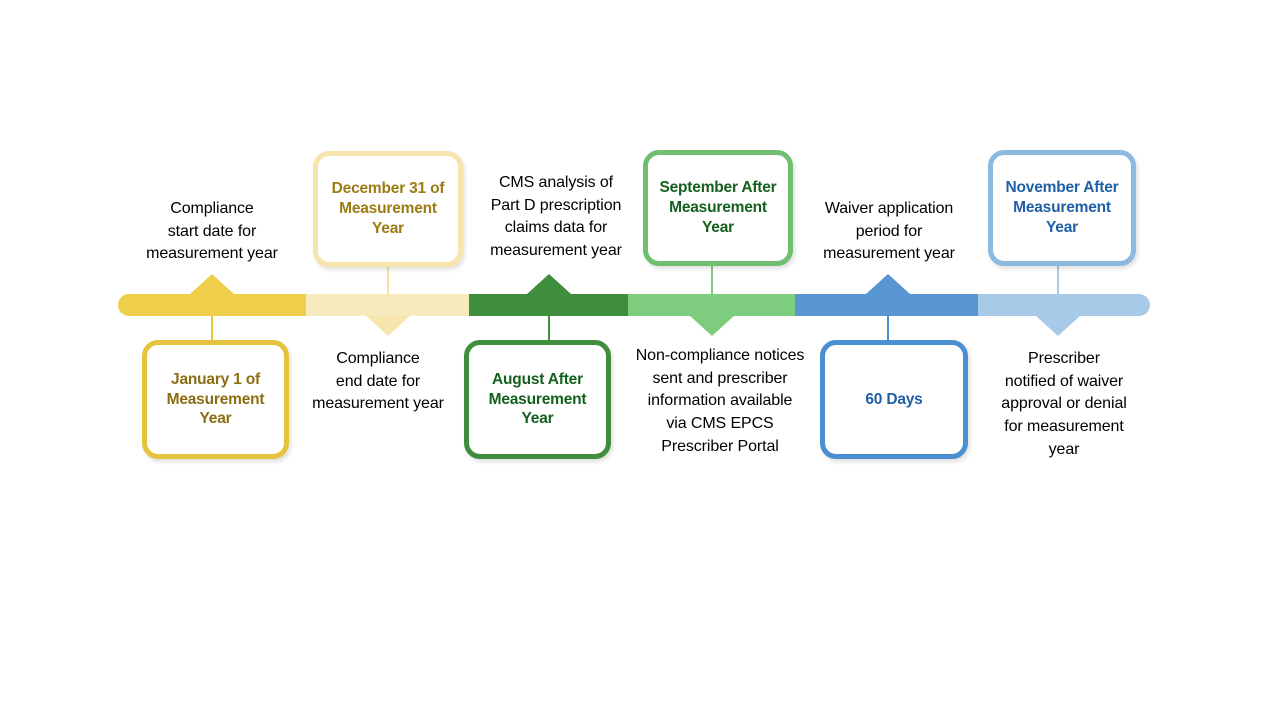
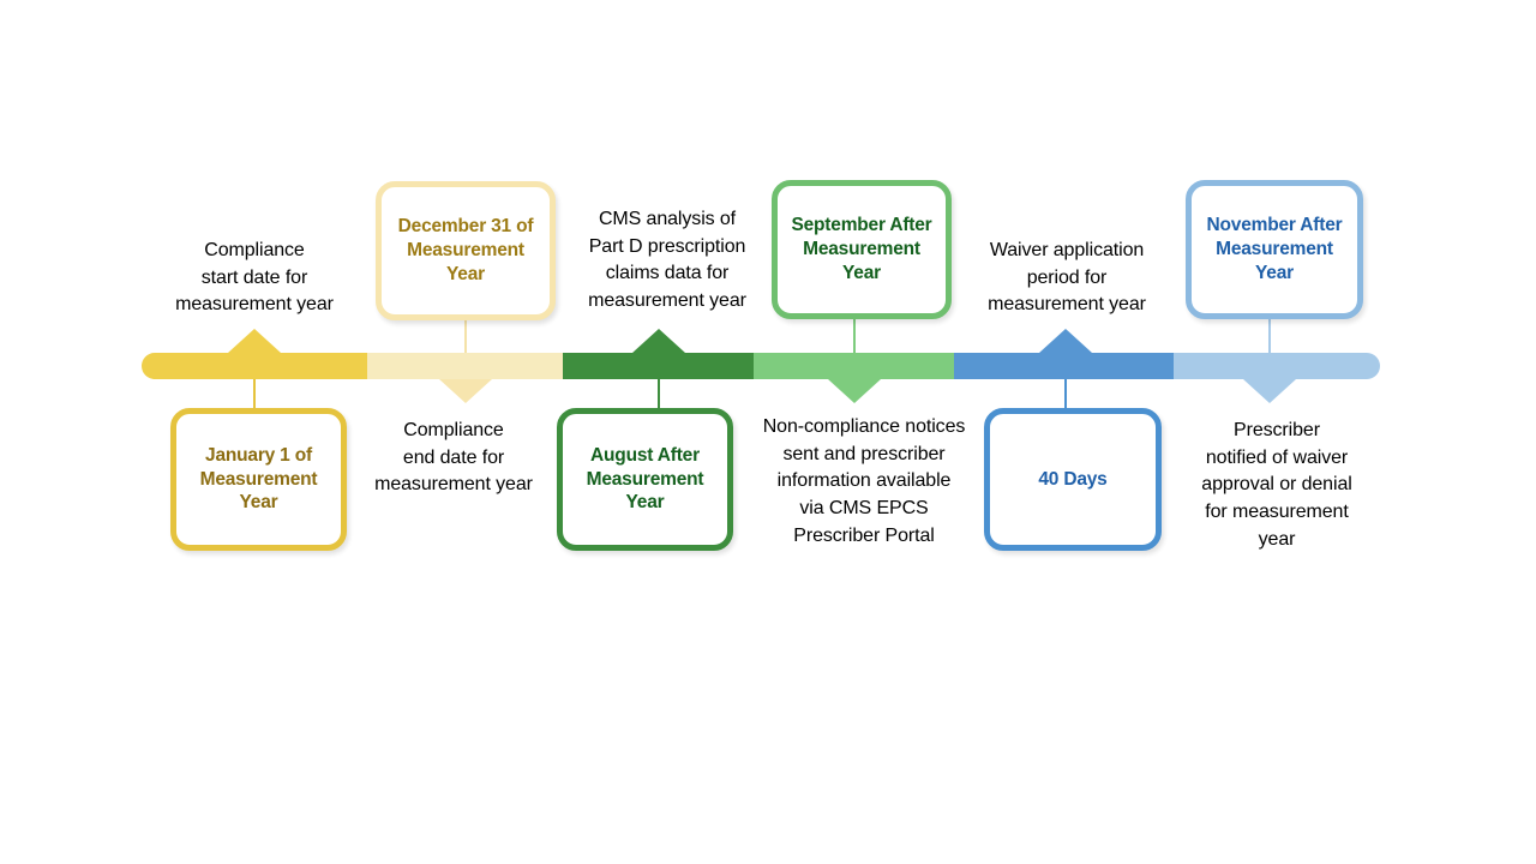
  Compliance
  start date for
  measurement year
  December 31 of
  Measurement
  Year
  CMS analysis of
  Part D prescription
  claims data for
  measurement year
  September After
  Measurement
  Year
  Waiver application
  period for
  measurement year
  November After
  Measurement
  Year
  January 1 of
  Measurement
  Year
  Compliance
  end date for
  measurement year
  August After
  Measurement
  Year
  Non-compliance notices
  sent and prescriber
  information available
  via CMS EPCS
  Prescriber Portal
- 60 Days
+ 40 Days
  Prescriber
  notified of waiver
  approval or denial
  for measurement
  year
